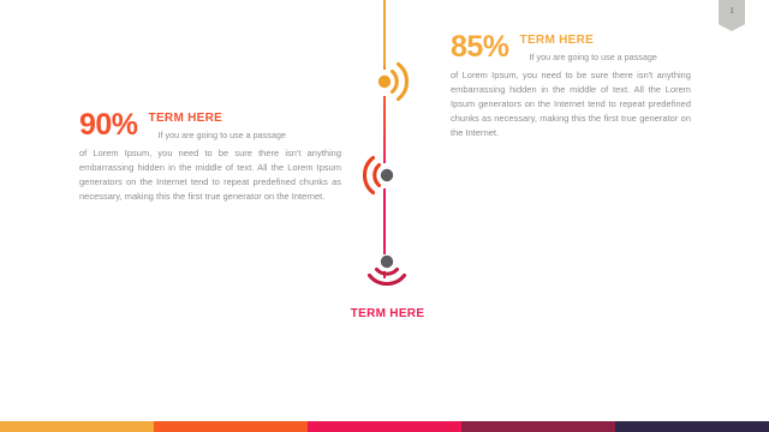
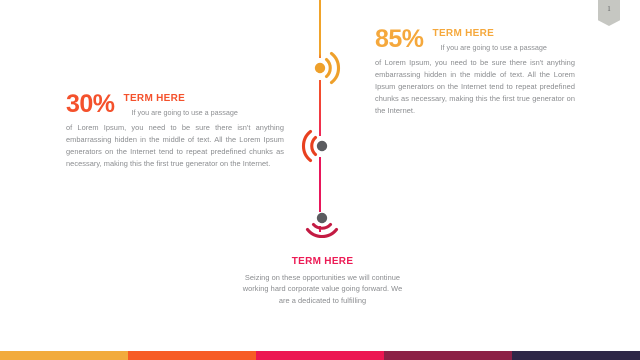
  1
- 90%
+ 30%
  TERM HERE
  If you are going to use a passage
  of Lorem Ipsum, you need to be sure there isn't anything embarrassing hidden in the middle of text. All the Lorem Ipsum generators on the Internet tend to repeat predefined chunks as necessary, making this the first true generator on the Internet.
  85%
  TERM HERE
  If you are going to use a passage
  of Lorem Ipsum, you need to be sure there isn't anything embarrassing hidden in the middle of text. All the Lorem Ipsum generators on the Internet tend to repeat predefined chunks as necessary, making this the first true generator on the Internet.
  TERM HERE
+ Seizing on these opportunities we will continue working hard corporate value going forward. We are a dedicated to fulfilling
